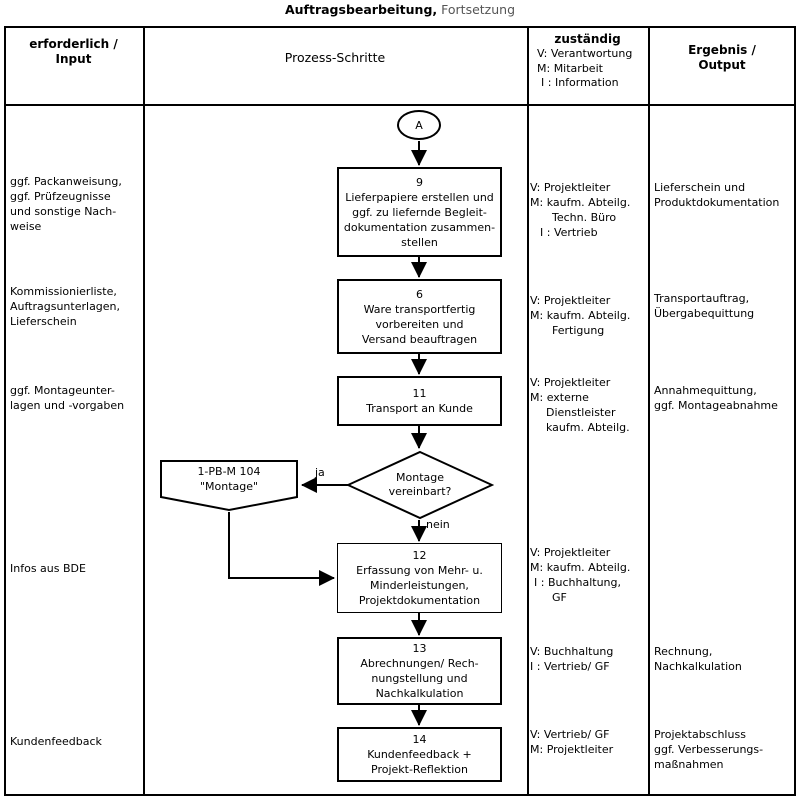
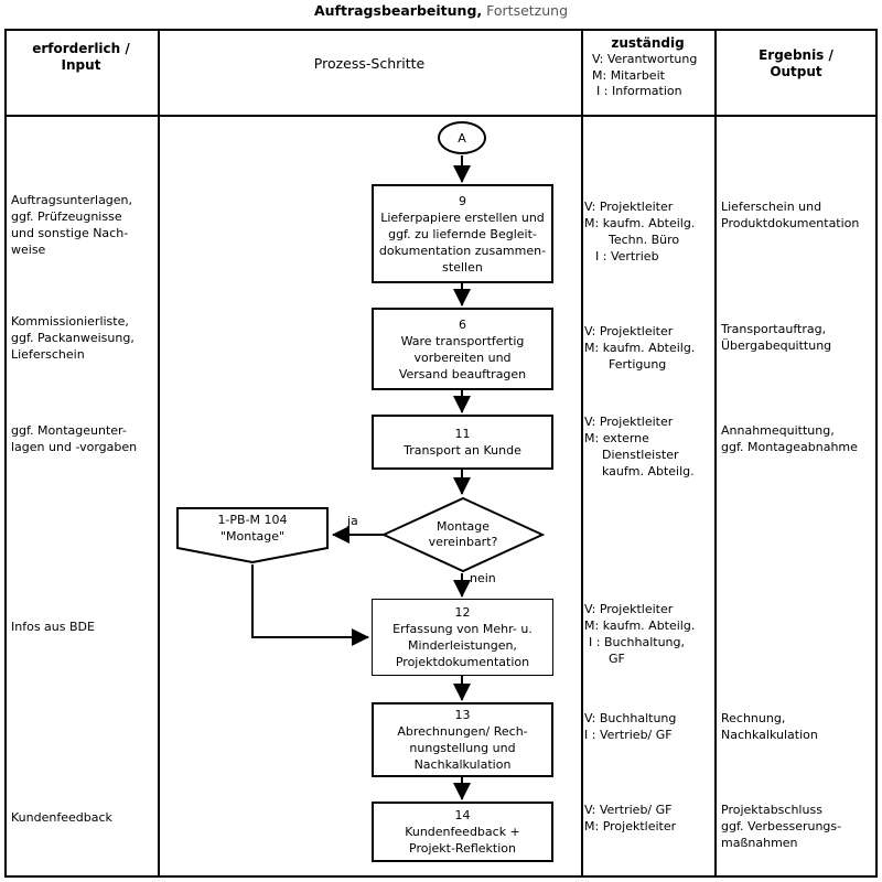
  Auftragsbearbeitung, Fortsetzung
  erforderlich /
  Input
  Prozess-Schritte
  zuständig
  V: Verantwortung
  M: Mitarbeit
  I : Information
  Ergebnis /
  Output
  A
  9
  Lieferpapiere erstellen und
  ggf. zu liefernde Begleit-
  dokumentation zusammen-
  stellen
- ggf. Packanweisung,
+ Auftragsunterlagen,
  ggf. Prüfzeugnisse
  und sonstige Nach-
  weise
  V: Projektleiter
  M: kaufm. Abteilg.
  Techn. Büro
  I : Vertrieb
  Lieferschein und
  Produktdokumentation
  6
  Ware transportfertig
  vorbereiten und
  Versand beauftragen
  Kommissionierliste,
- Auftragsunterlagen,
+ ggf. Packanweisung,
  Lieferschein
  V: Projektleiter
  M: kaufm. Abteilg.
  Fertigung
  Transportauftrag,
  Übergabequittung
  11
  Transport an Kunde
  ggf. Montageunter-
  lagen und -vorgaben
  V: Projektleiter
  M: externe
  Dienstleister
  kaufm. Abteilg.
  Annahmequittung,
  ggf. Montageabnahme
  Montage
  vereinbart?
  1-PB-M 104
  "Montage"
  12
  Erfassung von Mehr- u.
  Minderleistungen,
  Projektdokumentation
  Infos aus BDE
  V: Projektleiter
  M: kaufm. Abteilg.
  I : Buchhaltung,
  GF
  13
  Abrechnungen/ Rech-
  nungstellung und
  Nachkalkulation
  V: Buchhaltung
  I : Vertrieb/ GF
  Rechnung,
  Nachkalkulation
  14
  Kundenfeedback +
  Projekt-Reflektion
  Kundenfeedback
  V: Vertrieb/ GF
  M: Projektleiter
  Projektabschluss
  ggf. Verbesserungs-
  maßnahmen
  ja
  nein
